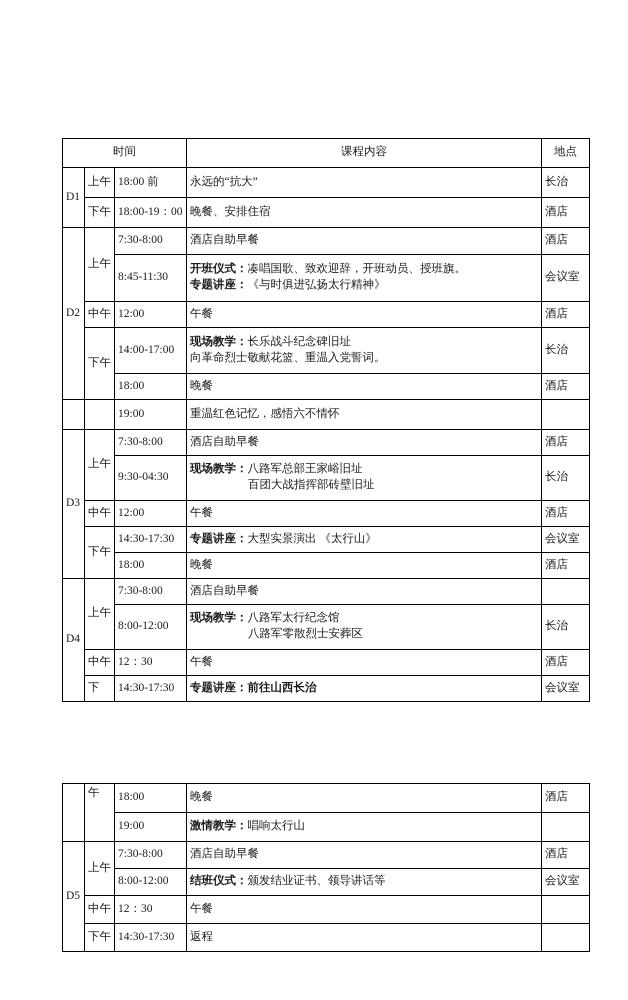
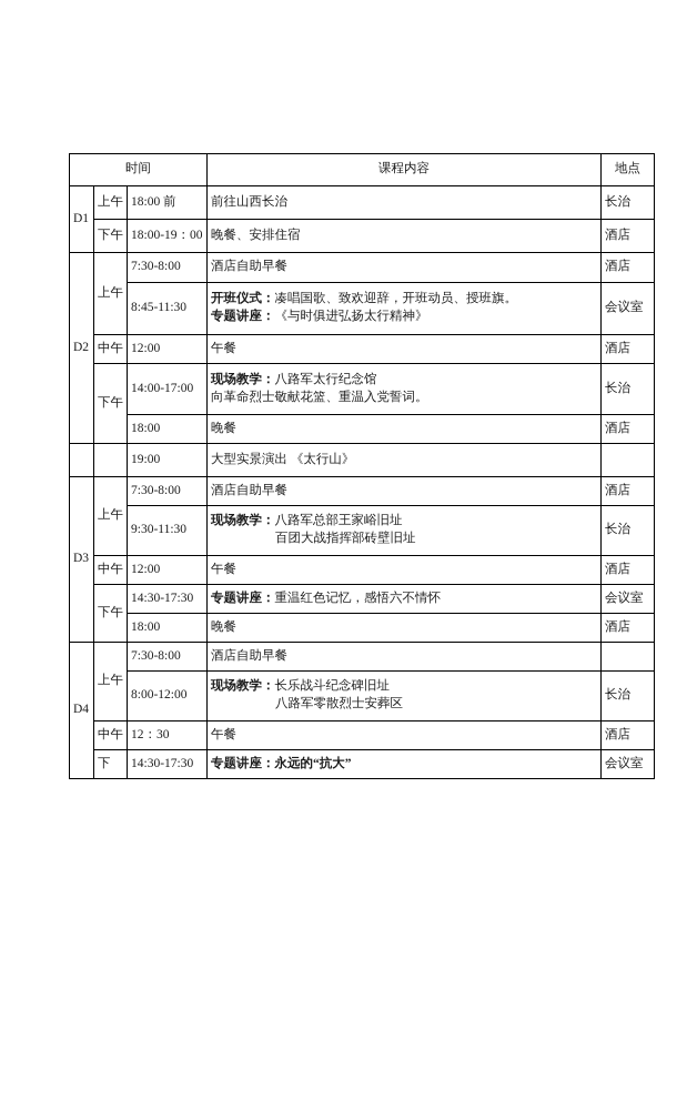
  时间	课程内容	地点
- D1	上午	18:00 前	永远的“抗大”	长治
+ D1	上午	18:00 前	前往山西长治	长治
  下午	18:00-19：00	晚餐、安排住宿	酒店
  D2	上午	7:30-8:00	酒店自助早餐	酒店
  8:45-11:30	开班仪式：凑唱国歌、致欢迎辞，开班动员、授班旗。 专题讲座：《与时俱进弘扬太行精神》	会议室
  中午	12:00	午餐	酒店
- 下午	14:00-17:00	现场教学：长乐战斗纪念碑旧址 向革命烈士敬献花篮、重温入党誓词。	长治
+ 下午	14:00-17:00	现场教学：八路军太行纪念馆 向革命烈士敬献花篮、重温入党誓词。	长治
  18:00	晚餐	酒店
- 		19:00	重温红色记忆，感悟六不情怀
+ 		19:00	大型实景演出 《太行山》
  D3	上午	7:30-8:00	酒店自助早餐	酒店
- 9:30-04:30	现场教学：八路军总部王家峪旧址 百团大战指挥部砖壁旧址	长治
+ 9:30-11:30	现场教学：八路军总部王家峪旧址 百团大战指挥部砖壁旧址	长治
  中午	12:00	午餐	酒店
- 下午	14:30-17:30	专题讲座：大型实景演出 《太行山》	会议室
+ 下午	14:30-17:30	专题讲座：重温红色记忆，感悟六不情怀	会议室
  18:00	晚餐	酒店
  D4	上午	7:30-8:00	酒店自助早餐
- 8:00-12:00	现场教学：八路军太行纪念馆 八路军零散烈士安葬区	长治
+ 8:00-12:00	现场教学：长乐战斗纪念碑旧址 八路军零散烈士安葬区	长治
  中午	12：30	午餐	酒店
- 下	14:30-17:30	专题讲座：前往山西长治	会议室
+ 下	14:30-17:30	专题讲座：永远的“抗大”	会议室
- 	午	18:00	晚餐	酒店
- 19:00	激情教学：唱响太行山
- D5	上午	7:30-8:00	酒店自助早餐	酒店
- 8:00-12:00	结班仪式：颁发结业证书、领导讲话等	会议室
- 中午	12：30	午餐
- 下午	14:30-17:30	返程
